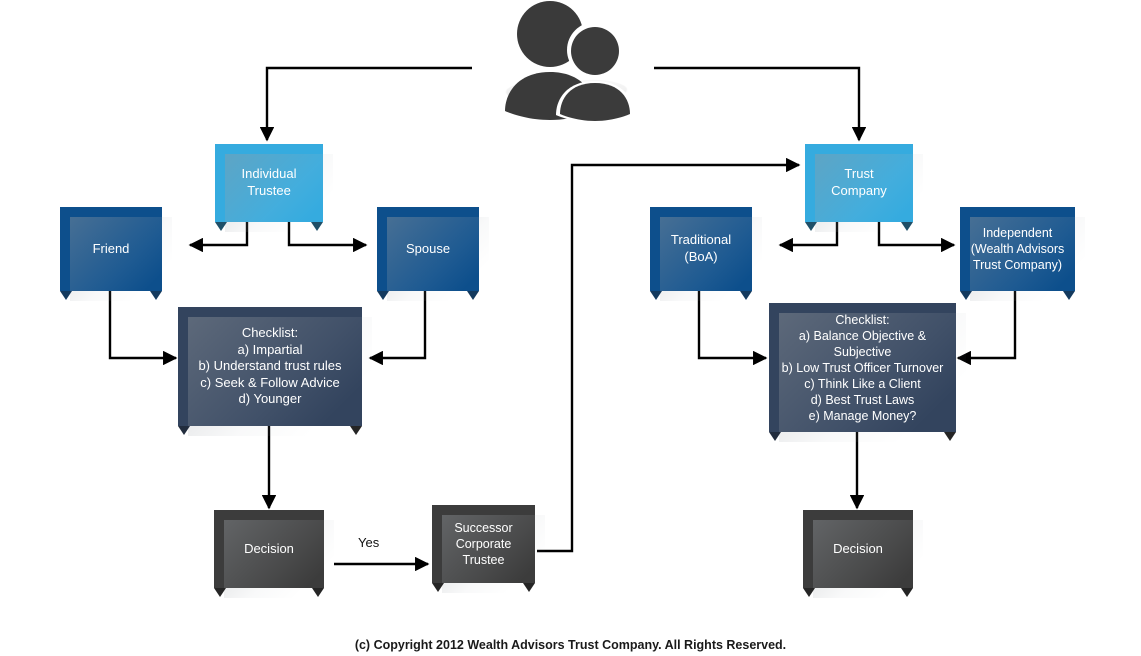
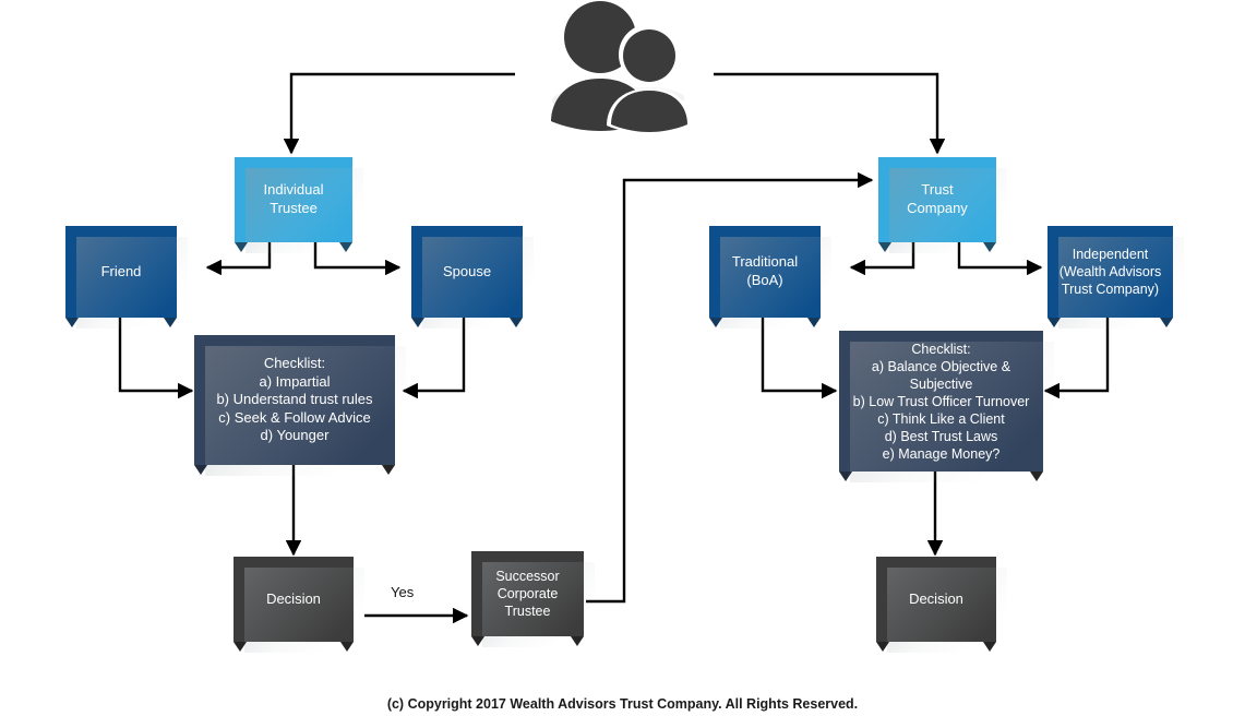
  Individual
  Trustee
  Trust
  Company
  Friend
  Spouse
  Traditional
  (BoA)
  Independent
  (Wealth Advisors
  Trust Company)
  Checklist:
  a) Impartial
  b) Understand trust rules
  c) Seek & Follow Advice
  d) Younger
  Checklist:
  a) Balance Objective & Subjective
  b) Low Trust Officer Turnover
  c) Think Like a Client
  d) Best Trust Laws
  e) Manage Money?
  Decision
  Decision
  Successor
  Corporate
  Trustee
  Yes
- (c) Copyright 2012 Wealth Advisors Trust Company. All Rights Reserved.
+ (c) Copyright 2017 Wealth Advisors Trust Company. All Rights Reserved.
